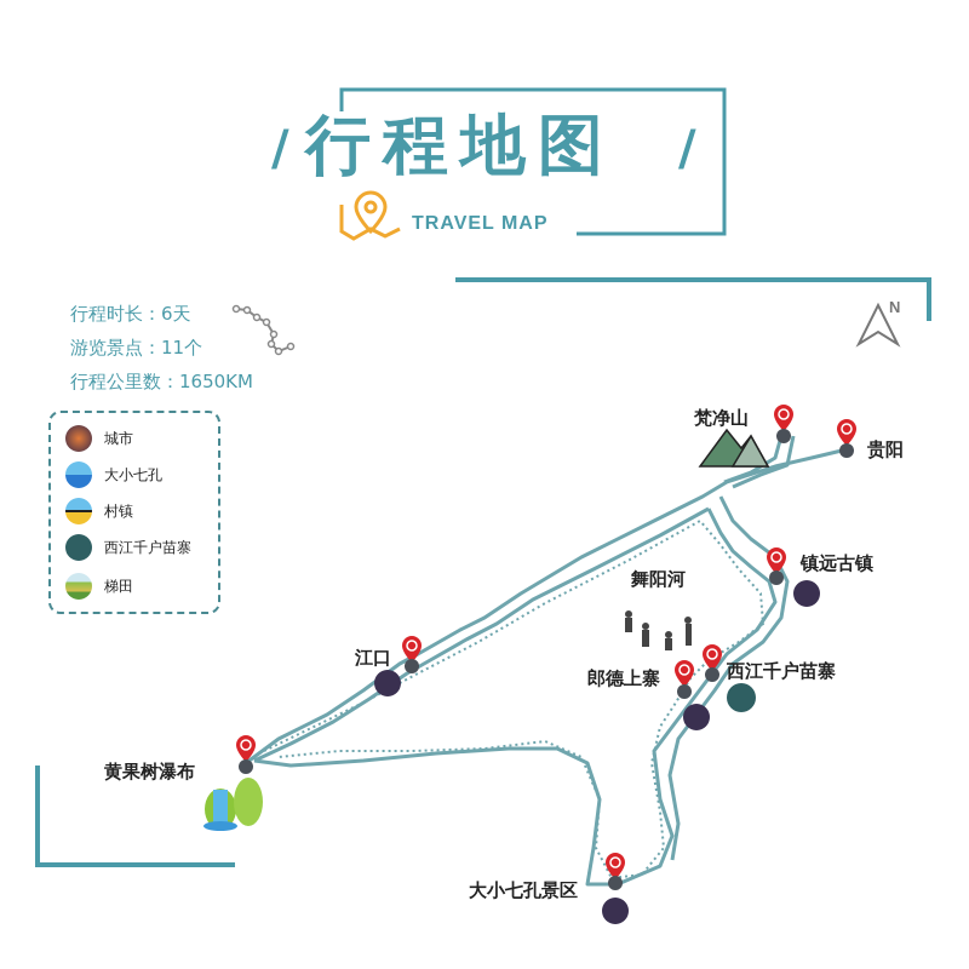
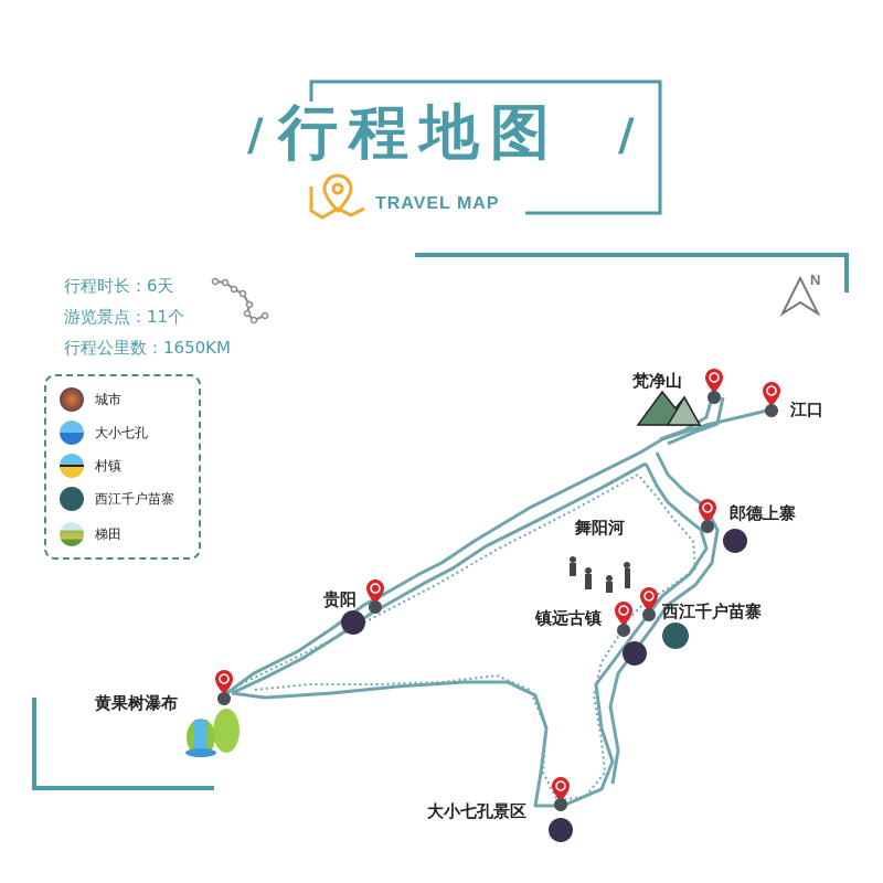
  /
  行程地图
  /
  TRAVEL MAP
  行程时长：6天
  游览景点：11个
  行程公里数：1650KM
  城市
  大小七孔
  村镇
  西江千户苗寨
  梯田
  N
  梵净山
- 贵阳
+ 江口
- 镇远古镇
+ 郎德上寨
- 江口
+ 贵阳
- 郎德上寨
+ 镇远古镇
  西江千户苗寨
  黄果树瀑布
  大小七孔景区
  舞阳河
